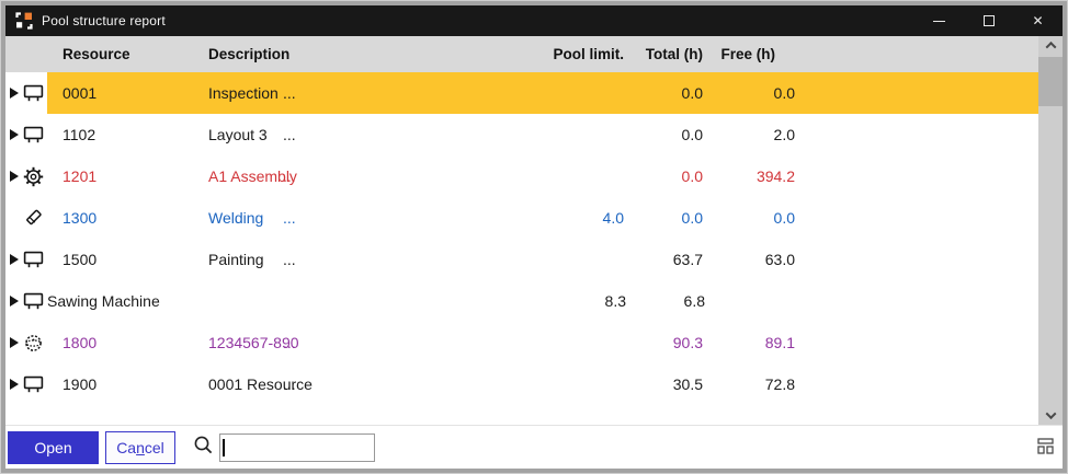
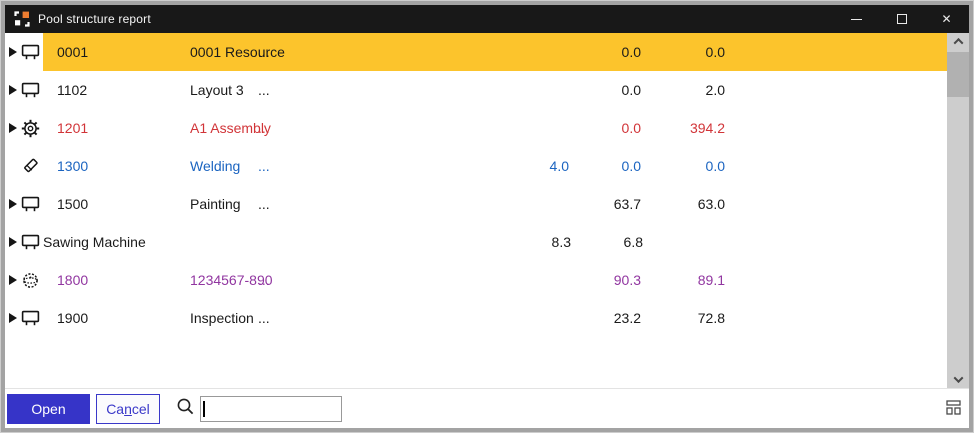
  Pool structure report
  ✕
- Resource
- Description
- Pool limit.
- Total (h)
- Free (h)
  0001
  ...
- Inspection
+ 0001 Resource
  0.0
  0.0
  1102
  ...
  Layout 3
  0.0
  2.0
  1201
  ...
  A1 Assembly
  0.0
  394.2
  1300
  ...
  Welding
  4.0
  0.0
  0.0
  1500
  ...
  Painting
  63.7
  63.0
  Sawing Machine
  8.3
  6.8
  1800
  ...
  1234567-890
  90.3
  89.1
  1900
  ...
- 0001 Resource
+ Inspection
- 30.5
+ 23.2
  72.8
  Open
  Cancel
